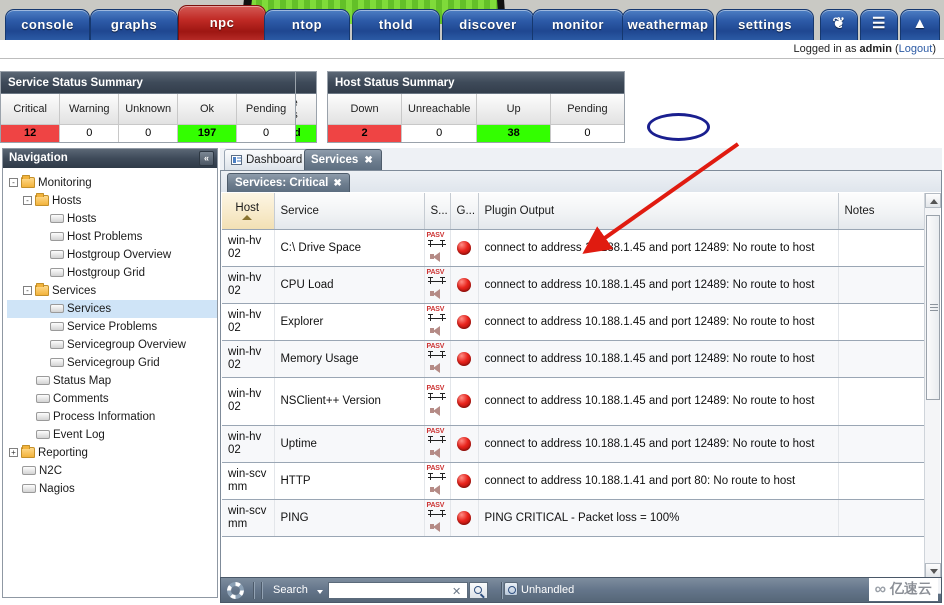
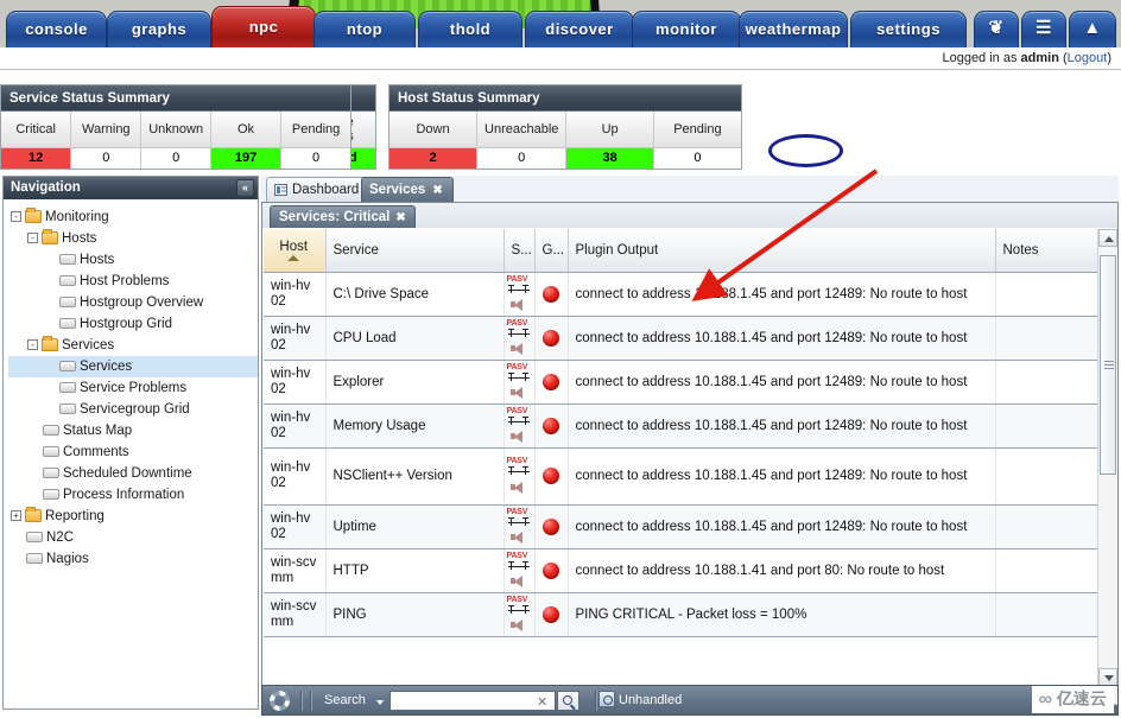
  console
  graphs
  npc
  ntop
  thold
  discover
  monitor
  weathermap
  settings
  ❦
  ☰
  ▲
  Logged in as admin (Logout)
  Host Status Summary
  Down	Unreachable	Up	Pending
  2	0	38	0
  Service Status Summary
  Critical	Warning	Unknown	Ok	Pending
  12	0	0	197	0
  Navigation
  «
  - Monitoring
  - Hosts
  Hosts
  Host Problems
  Hostgroup Overview
  Hostgroup Grid
  - Services
  Services
  Service Problems
- Servicegroup Overview
  Servicegroup Grid
  Status Map
  Comments
+ Scheduled Downtime
  Process Information
- Event Log
  + Reporting
  N2C
  Nagios
  Dashboard
  Services ✖
  Services: Critical ✖
  Host	Service	S...	G...	Plugin Output	Notes
  win-hv02	C:\ Drive Space			connect to address 10.188.1.45 and port 12489: No route to host
  win-hv02	CPU Load			connect to address 10.188.1.45 and port 12489: No route to host
  win-hv02	Explorer			connect to address 10.188.1.45 and port 12489: No route to host
  win-hv02	Memory Usage			connect to address 10.188.1.45 and port 12489: No route to host
  win-hv02	NSClient++ Version			connect to address 10.188.1.45 and port 12489: No route to host
  win-hv02	Uptime			connect to address 10.188.1.45 and port 12489: No route to host
  win-scvmm	HTTP			connect to address 10.188.1.41 and port 80: No route to host
  win-scvmm	PING			PING CRITICAL - Packet loss = 100%
  Search
  ✕
  Unhandled
  ∞
  亿速云
